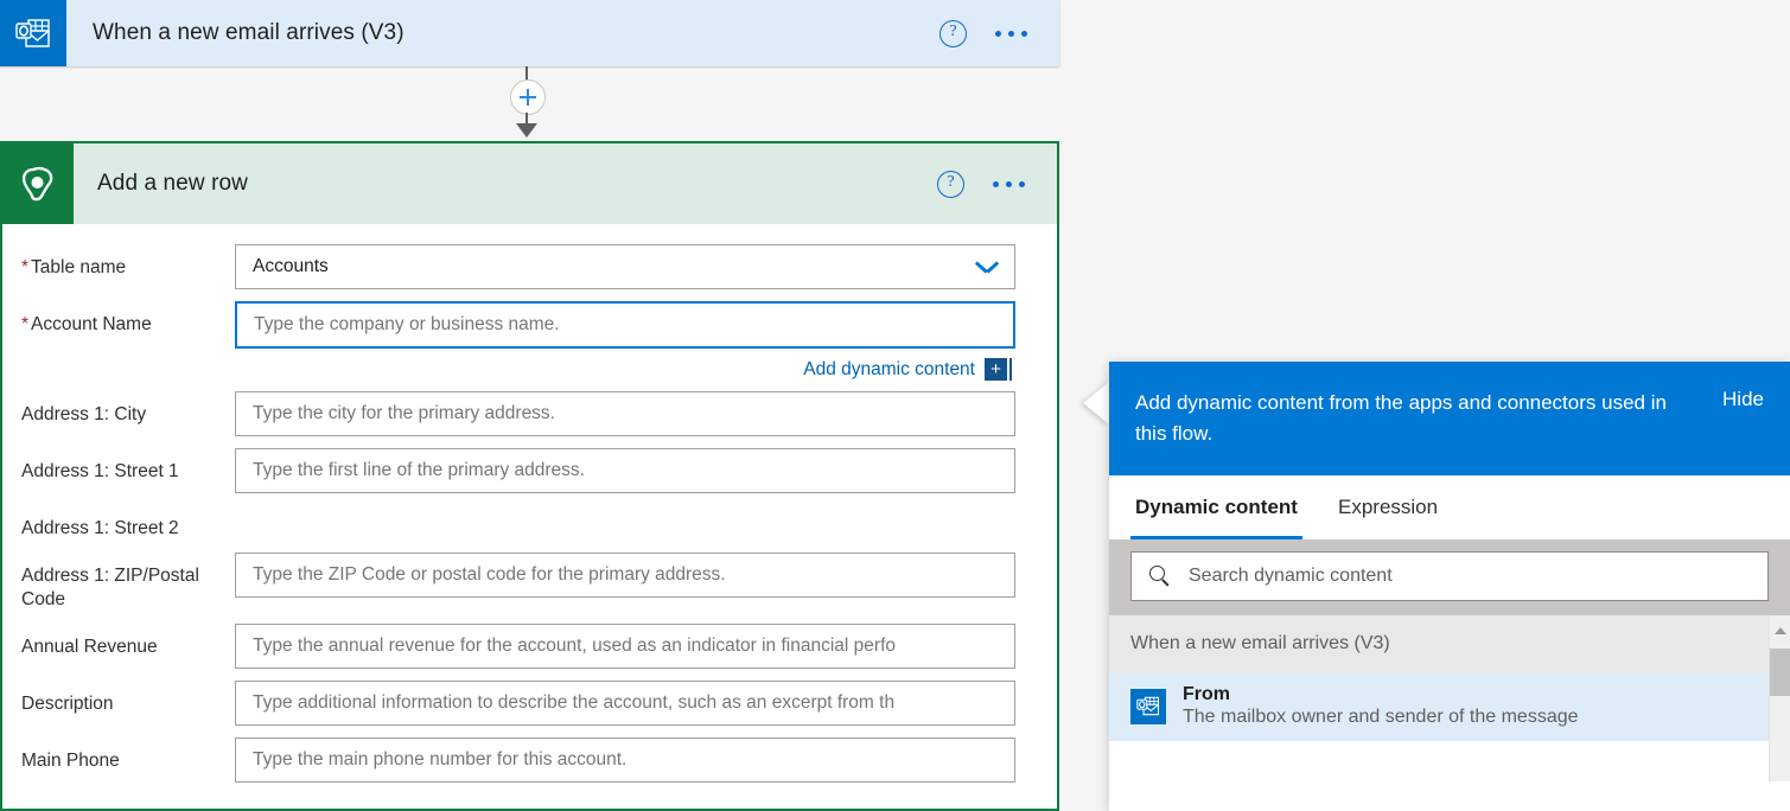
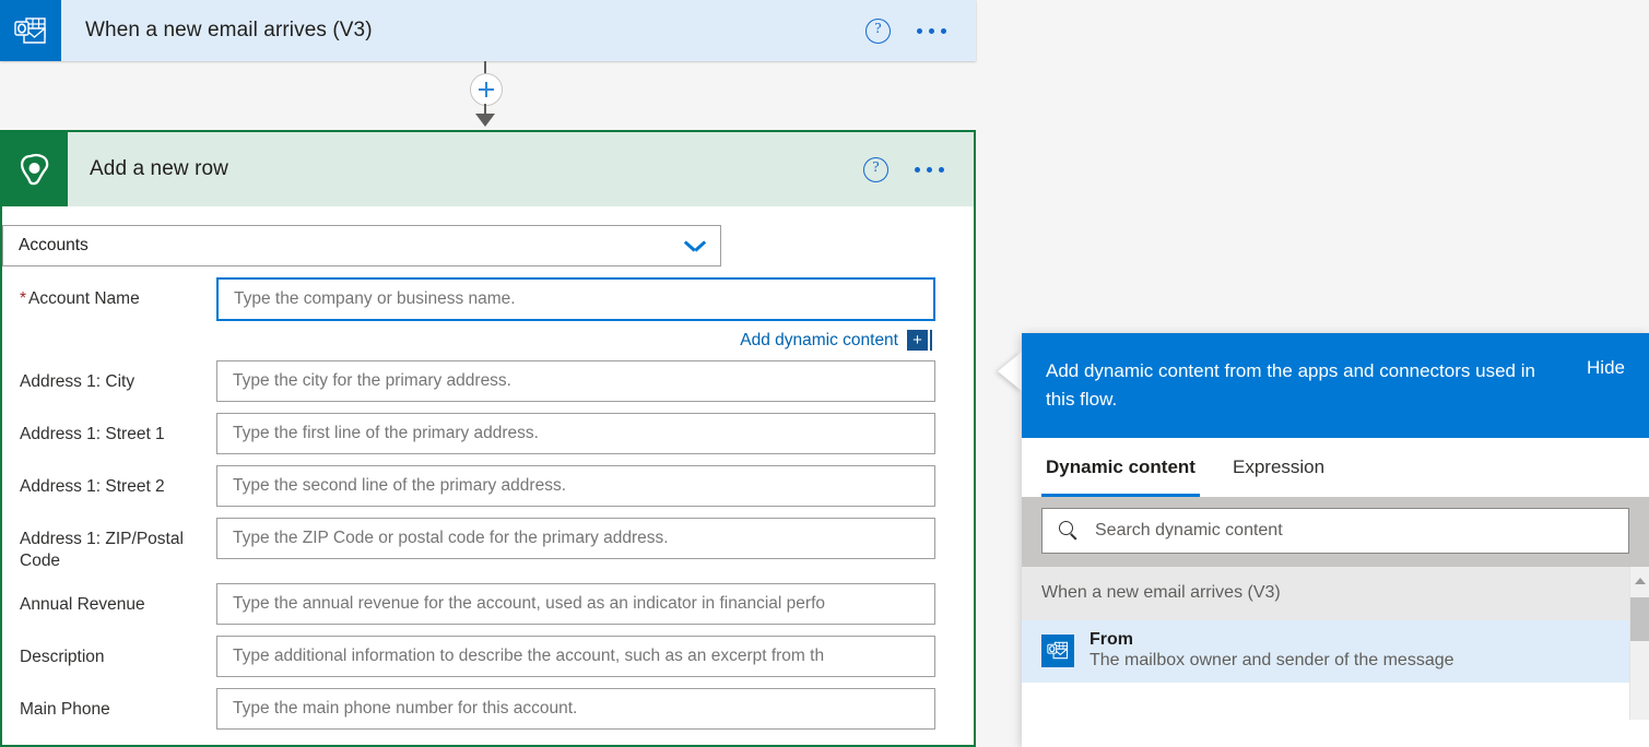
  When a new email arrives (V3)
  ?
  Add a new row
  ?
- *Table name
  Accounts
  *Account Name
  Type the company or business name.
  Add dynamic content
  +
  Address 1: City
  Type the city for the primary address.
  Address 1: Street 1
  Type the first line of the primary address.
  Address 1: Street 2
+ Type the second line of the primary address.
  Address 1: ZIP/Postal Code
  Type the ZIP Code or postal code for the primary address.
  Annual Revenue
  Type the annual revenue for the account, used as an indicator in financial perfo
  Description
  Type additional information to describe the account, such as an excerpt from th
  Main Phone
  Type the main phone number for this account.
  Add dynamic content from the apps and connectors used in this flow.
  Hide
  Dynamic content
  Expression
  Search dynamic content
  When a new email arrives (V3)
  From
  The mailbox owner and sender of the message
